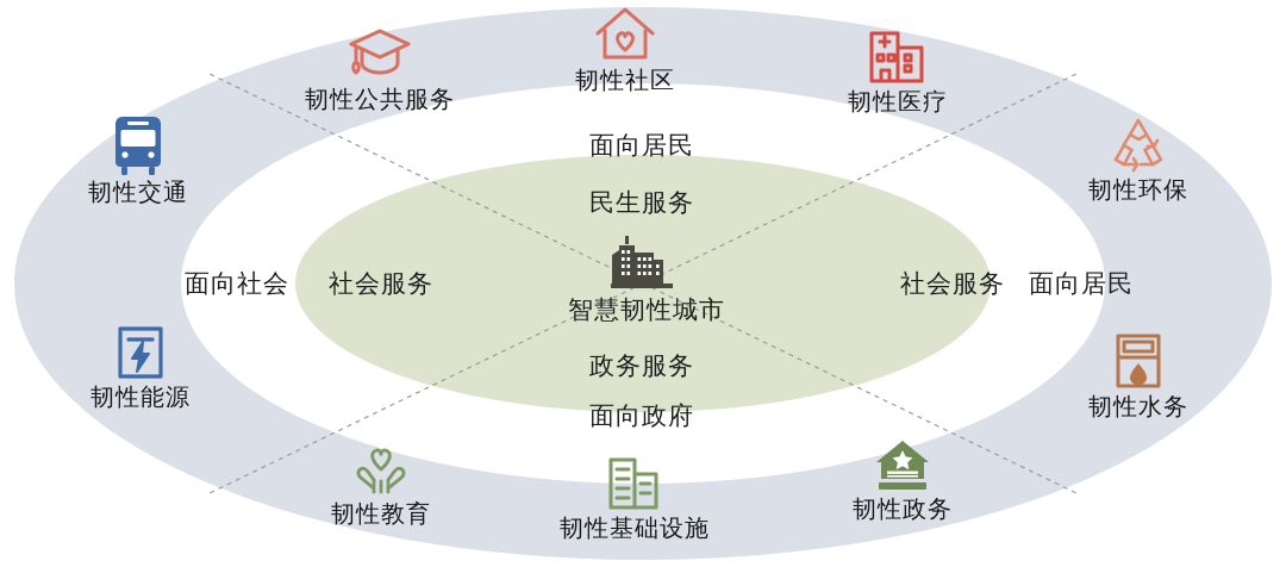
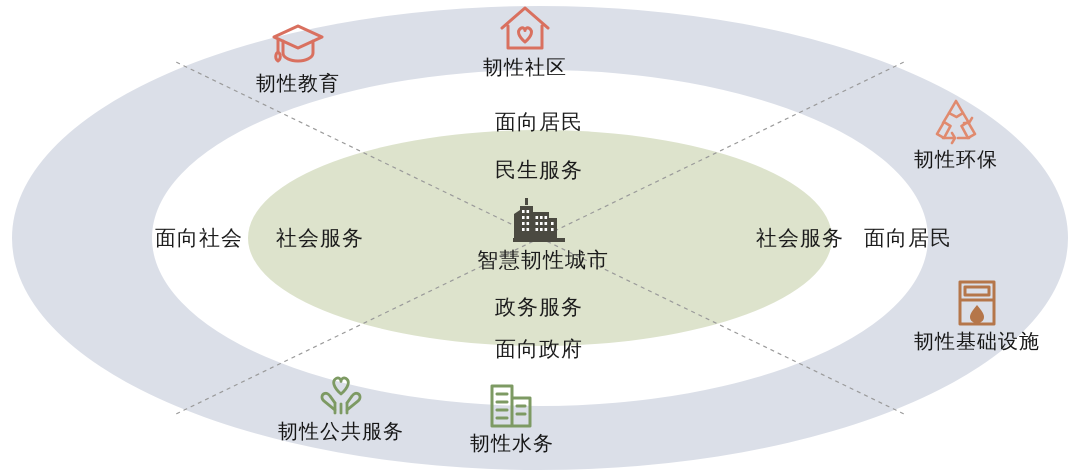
  面向居民
  面向政府
  面向社会
  面向居民
  民生服务
  政务服务
  社会服务
  社会服务
  智慧韧性城市
- 韧性公共服务
+ 韧性教育
  韧性社区
- 韧性医疗
  韧性环保
- 韧性水务
+ 韧性基础设施
- 韧性政务
- 韧性基础设施
+ 韧性水务
- 韧性教育
+ 韧性公共服务
- 韧性能源
- 韧性交通
